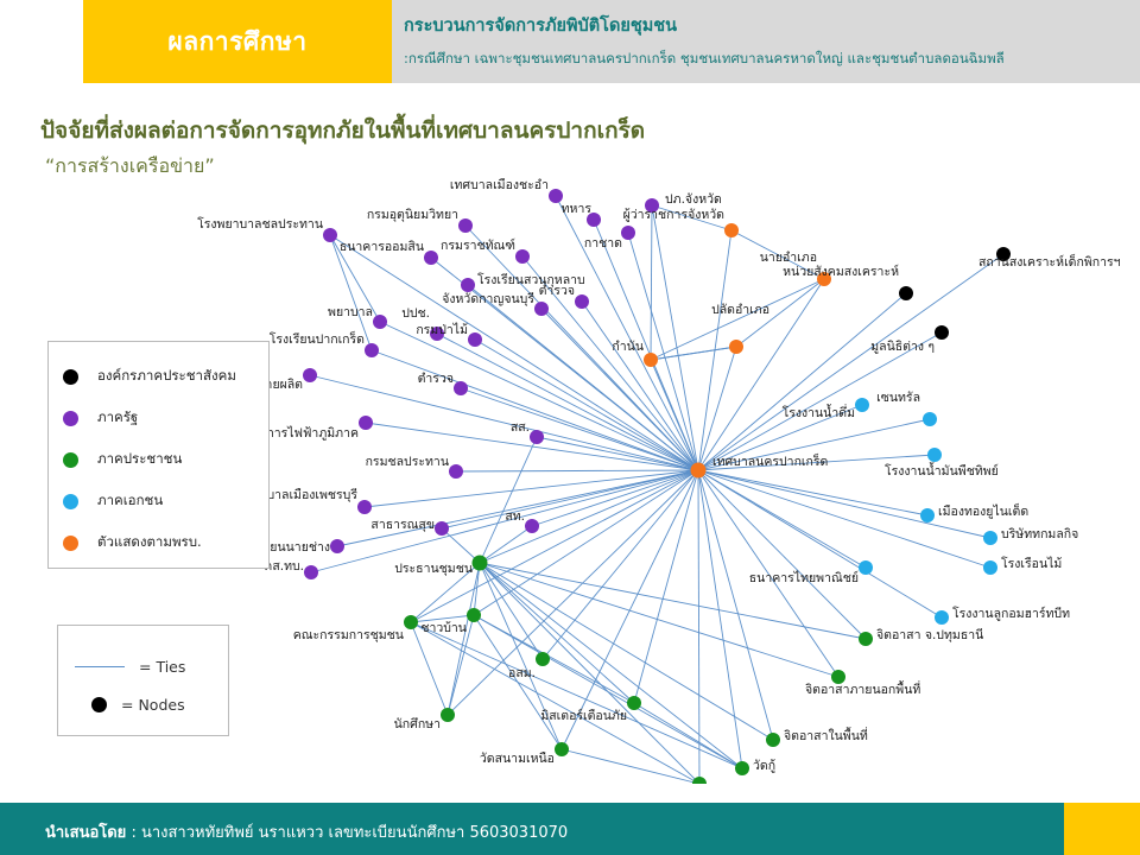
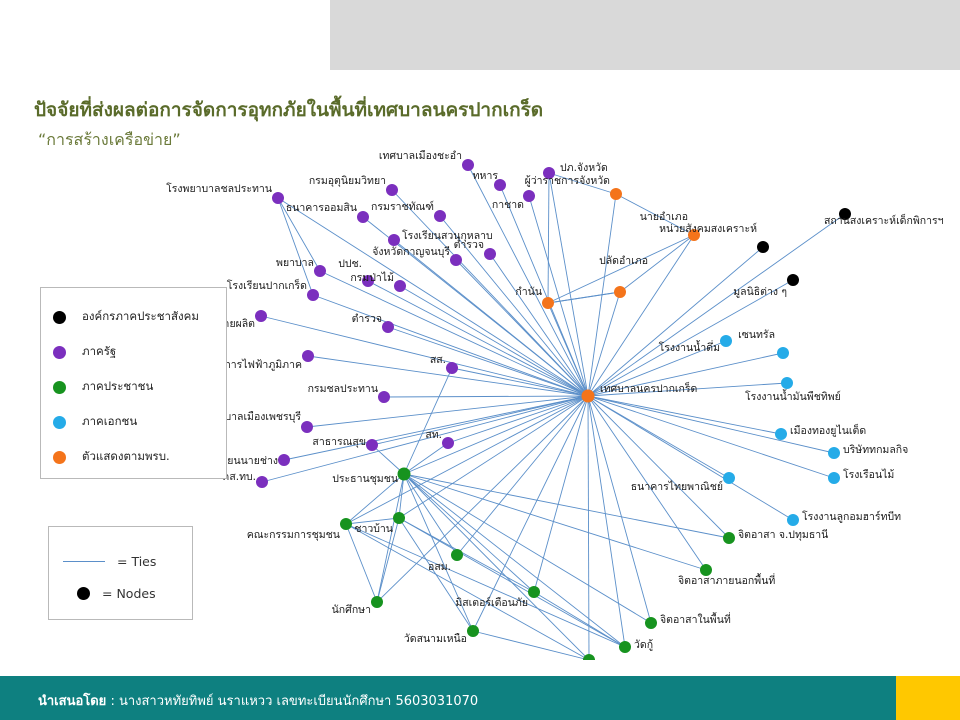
- ผลการศึกษา
- กระบวนการจัดการภัยพิบัติโดยชุมชน
- :กรณีศึกษา เฉพาะชุมชนเทศบาลนครปากเกร็ด ชุมชนเทศบาลนครหาดใหญ่ และชุมชนตำบลดอนฉิมพลี
  ปัจจัยที่ส่งผลต่อการจัดการอุทกภัยในพื้นที่เทศบาลนครปากเกร็ด
  “การสร้างเครือข่าย”
  เทศบาลนครปากเกร็ด
  ประธานชุมชน
  โรงพยาบาลชลประทาน
  กรมอุตุนิยมวิทยา
  ธนาคารออมสิน
  กรมราชทัณฑ์
  เทศบาลเมืองชะอำ
  ปภ.จังหวัด
  ทหาร
  กาชาด
  โรงเรียนสวนกุหลาบ
  จังหวัดกาญจนบุรี
  ตำรวจ
  กรมป่าไม้
  ปปช.
  พยาบาล
  โรงเรียนปากเกร็ด
  ตำรวจ
  การไฟฟ้าภูมิภาค
  สส.
  กรมชลประทาน
  บาลเมืองเพชรบุรี
  สาธารณสุข
  สท.
  ส.ทบ.
  ผู้ว่าราชการจังหวัด
  นายอำเภอ
  ปลัดอำเภอ
  กำนัน
  สถานสงเคราะห์เด็กพิการฯ
  หน่วยสังคมสงเคราะห์
  มูลนิธิต่าง ๆ
  โรงงานน้ำดึ่ม
  เซนทรัล
  โรงงานน้ำมันพืชทิพย์
  เมืองทองยูไนเต็ด
  บริษัททกมลกิจ
  ธนาคารไทยพาณิชย์
  โรงเรือนไม้
  โรงงานลูกอมฮาร์ทบีท
  จิตอาสา จ.ปทุมธานี
  จิตอาสาภายนอกพื้นที่
  จิตอาสาในพื้นที่
  วัดกู้
  มิสเตอร์เตือนภัย
  อสม.
  ชาวบ้าน
  คณะกรรมการชุมชน
  นักศึกษา
  วัดสนามเหนือ
  องค์กรภาคประชาสังคม
  ภาครัฐ
  ภาคประชาชน
  ภาคเอกชน
  ตัวแสดงตามพรบ.
  = Ties
  = Nodes
  นำเสนอโดย : นางสาวหทัยทิพย์ นราแหวว เลขทะเบียนนักศึกษา 5603031070
